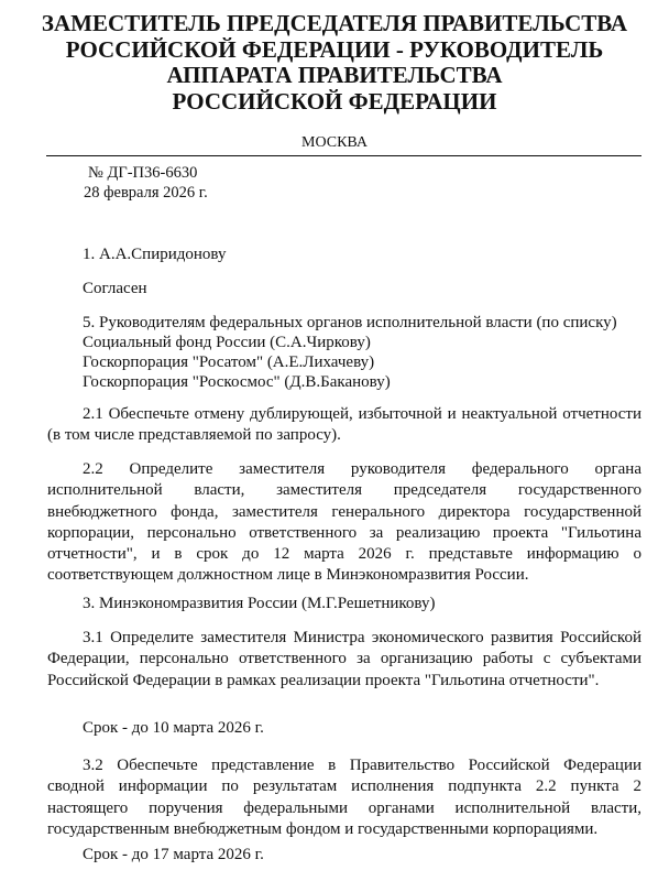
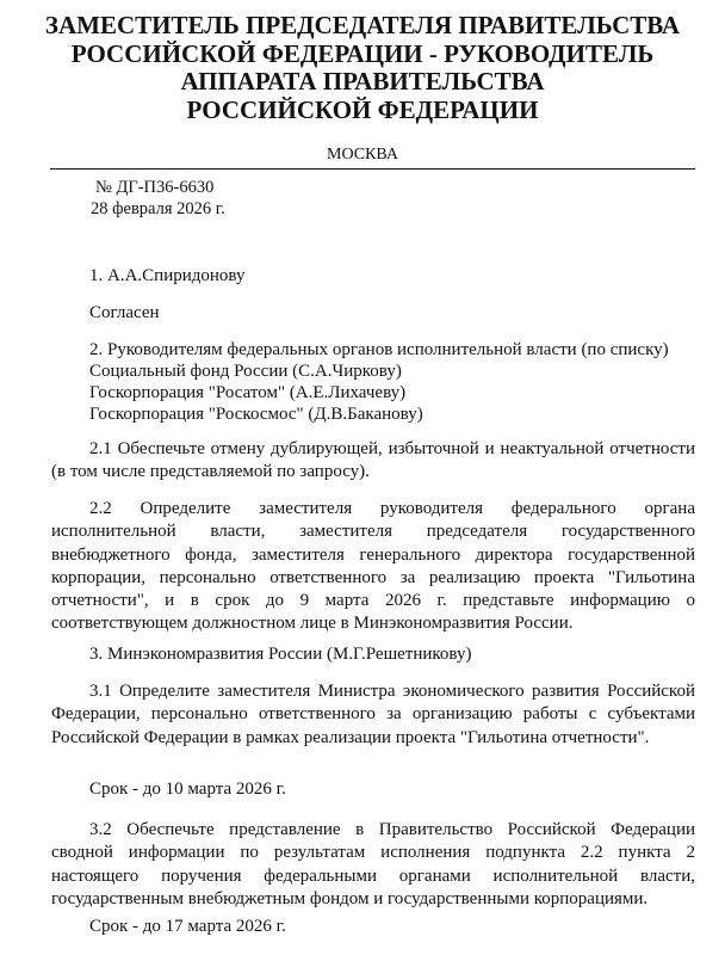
  ЗАМЕСТИТЕЛЬ ПРЕДСЕДАТЕЛЯ ПРАВИТЕЛЬСТВА
  РОССИЙСКОЙ ФЕДЕРАЦИИ - РУКОВОДИТЕЛЬ
  АППАРАТА ПРАВИТЕЛЬСТВА
  РОССИЙСКОЙ ФЕДЕРАЦИИ
  МОСКВА
  № ДГ-П36-6630
  28 февраля 2026 г.
  1. А.А.Спиридонову
  Согласен
- 5. Руководителям федеральных органов исполнительной власти (по списку)
+ 2. Руководителям федеральных органов исполнительной власти (по списку)
  Социальный фонд России (С.А.Чиркову)
  Госкорпорация "Росатом" (А.Е.Лихачеву)
  Госкорпорация "Роскосмос" (Д.В.Баканову)
  2.1 Обеспечьте отмену дублирующей, избыточной и неактуальной отчетности (в том числе представляемой по запросу).
- 2.2 Определите заместителя руководителя федерального органа исполнительной власти, заместителя председателя государственного внебюджетного фонда, заместителя генерального директора государственной корпорации, персонально ответственного за реализацию проекта "Гильотина отчетности", и в срок до 12 марта 2026 г. представьте информацию о соответствующем должностном лице в Минэкономразвития России.
+ 2.2 Определите заместителя руководителя федерального органа исполнительной власти, заместителя председателя государственного внебюджетного фонда, заместителя генерального директора государственной корпорации, персонально ответственного за реализацию проекта "Гильотина отчетности", и в срок до 9 марта 2026 г. представьте информацию о соответствующем должностном лице в Минэкономразвития России.
  3. Минэкономразвития России (М.Г.Решетникову)
  3.1 Определите заместителя Министра экономического развития Российской Федерации, персонально ответственного за организацию работы с субъектами Российской Федерации в рамках реализации проекта "Гильотина отчетности".
  Срок - до 10 марта 2026 г.
  3.2 Обеспечьте представление в Правительство Российской Федерации сводной информации по результатам исполнения подпункта 2.2 пункта 2 настоящего поручения федеральными органами исполнительной власти, государственным внебюджетным фондом и государственными корпорациями.
  Срок - до 17 марта 2026 г.
